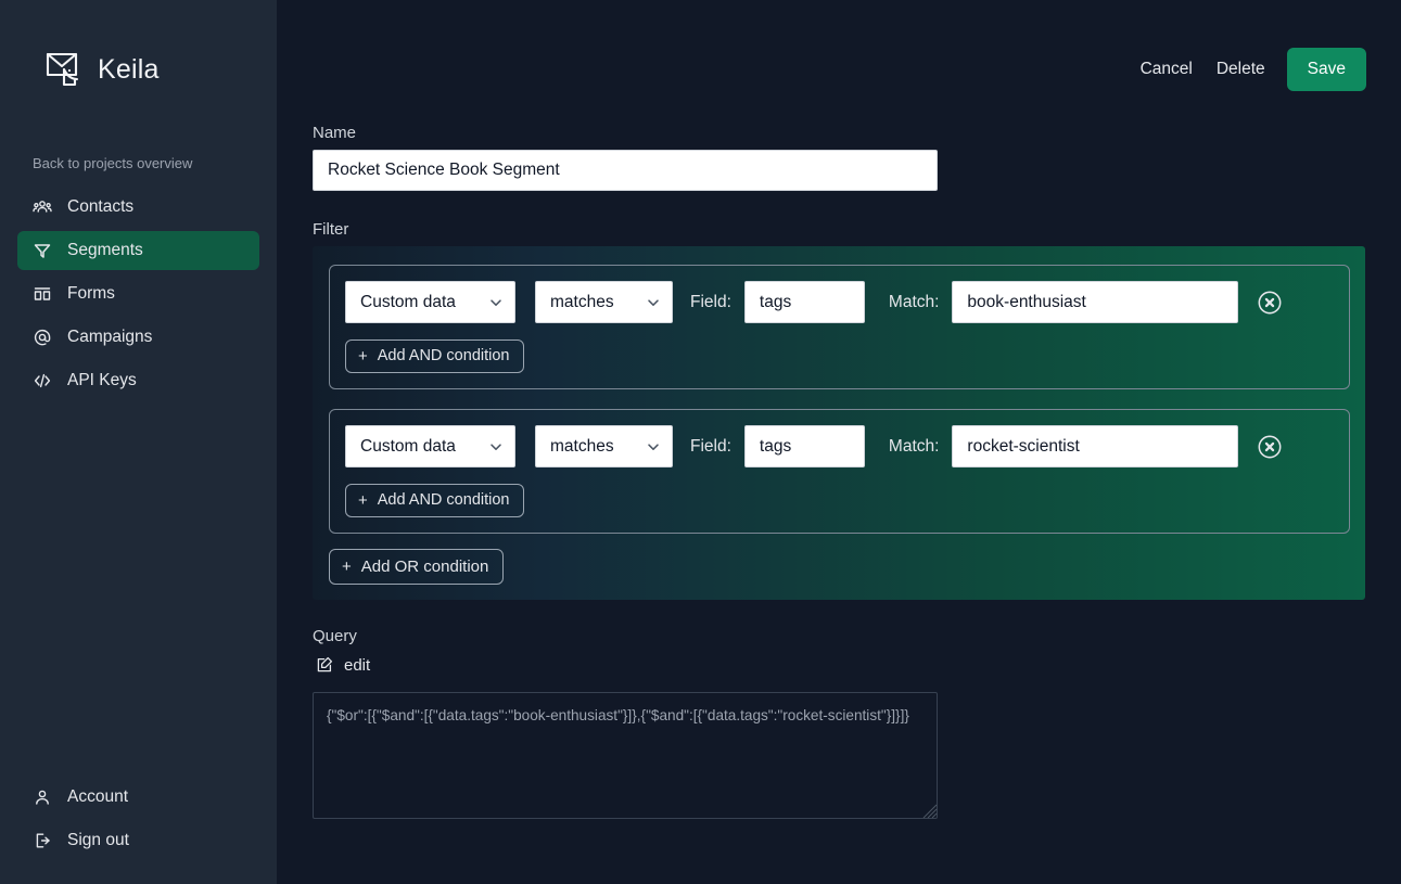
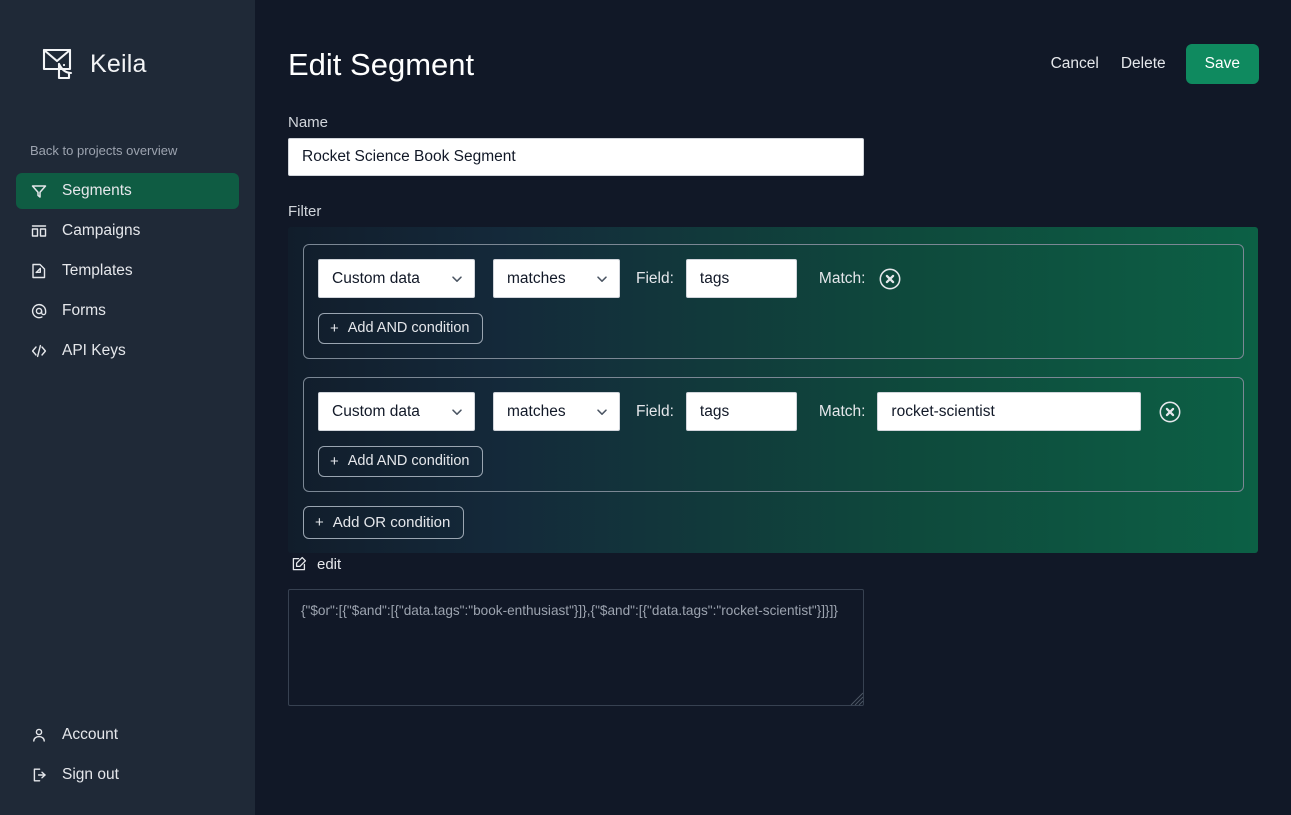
  Keila
  Back to projects overview
- Contacts
  Segments
- Forms
+ Campaigns
+ Templates
- Campaigns
+ Forms
  API Keys
  Account
  Sign out
+ Edit Segment
  Cancel
  Delete
  Save
  Name
  Rocket Science Book Segment
  Filter
  Custom data
  matches
  Field:
  tags
  Match:
- book-enthusiast
  +
  Add AND condition
  Custom data
  matches
  Field:
  tags
  Match:
  rocket-scientist
  +
  Add AND condition
  +
  Add OR condition
- Query
  edit
  {"$or":[{"$and":[{"data.tags":"book-enthusiast"}]},{"$and":[{"data.tags":"rocket-scientist"}]}]}
